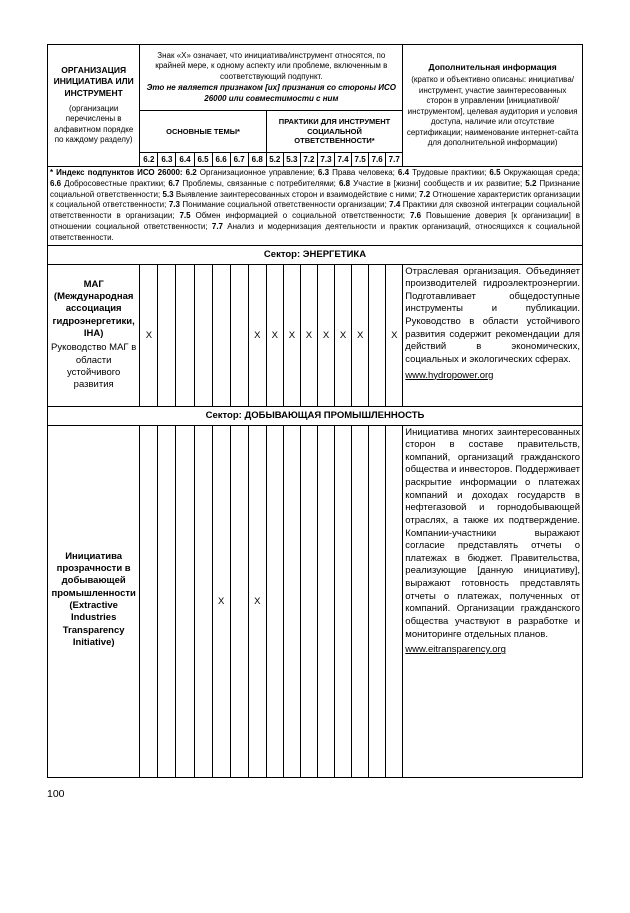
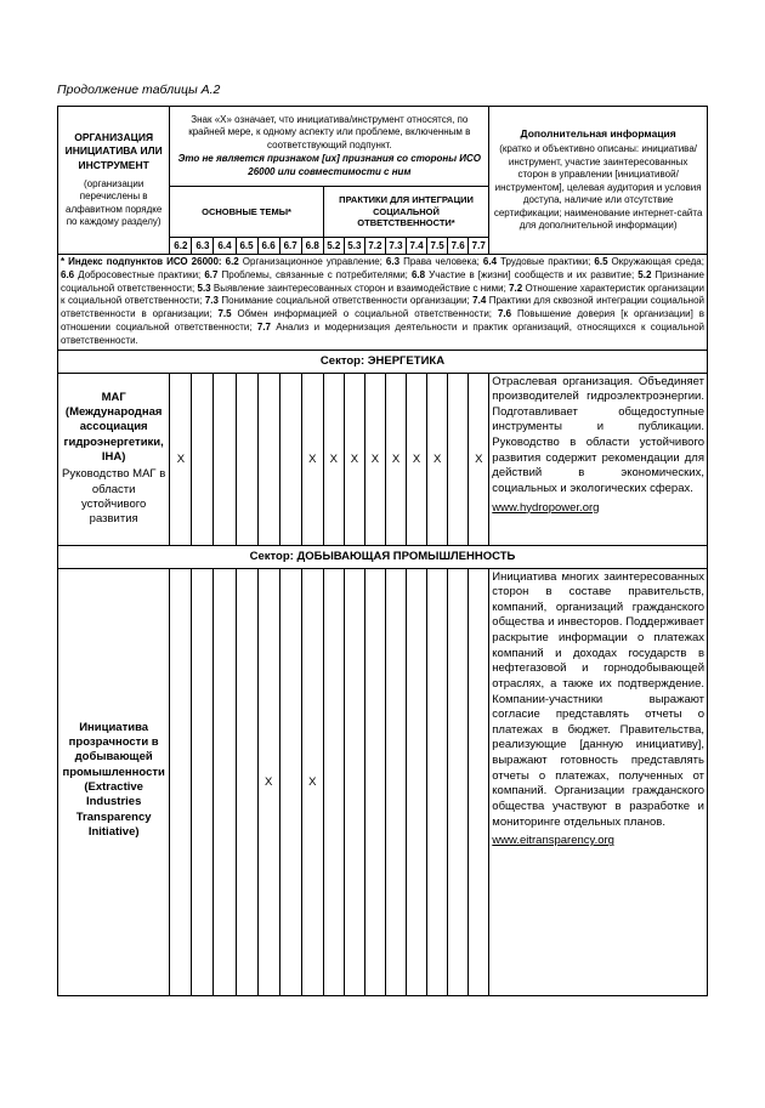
+ Продолжение таблицы А.2
  ОРГАНИЗАЦИЯ ИНИЦИАТИВА ИЛИ ИНСТРУМЕНТ (организации перечислены в алфавитном порядке по каждому разделу)	Знак «Х» означает, что инициатива/инструмент относятся, по крайней мере, к одному аспекту или проблеме, включенным в соответствующий подпункт. Это не является признаком [их] признания со стороны ИСО 26000 или совместимости с ним	Дополнительная информация (кратко и объективно описаны: инициатива/инструмент, участие заинтересованных сторон в управлении [инициативой/инструментом], целевая аудитория и условия доступа, наличие или отсутствие сертификации; наименование интернет-сайта для дополнительной информации)
- ОСНОВНЫЕ ТЕМЫ*	ПРАКТИКИ ДЛЯ ИНСТРУМЕНТ СОЦИАЛЬНОЙ ОТВЕТСТВЕННОСТИ*
+ ОСНОВНЫЕ ТЕМЫ*	ПРАКТИКИ ДЛЯ ИНТЕГРАЦИИ СОЦИАЛЬНОЙ ОТВЕТСТВЕННОСТИ*
  6.2	6.3	6.4	6.5	6.6	6.7	6.8	5.2	5.3	7.2	7.3	7.4	7.5	7.6	7.7
  * Индекс подпунктов ИСО 26000: 6.2 Организационное управление; 6.3 Права человека; 6.4 Трудовые практики; 6.5 Окружающая среда; 6.6 Добросовестные практики; 6.7 Проблемы, связанные с потребителями; 6.8 Участие в [жизни] сообществ и их развитие; 5.2 Признание социальной ответственности; 5.3 Выявление заинтересованных сторон и взаимодействие с ними; 7.2 Отношение характеристик организации к социальной ответственности; 7.3 Понимание социальной ответственности организации; 7.4 Практики для сквозной интеграции социальной ответственности в организации; 7.5 Обмен информацией о социальной ответственности; 7.6 Повышение доверия [к организации] в отношении социальной ответственности; 7.7 Анализ и модернизация деятельности и практик организаций, относящихся к социальной ответственности.
  Сектор: ЭНЕРГЕТИКА
  МАГ (Международная ассоциация гидроэнергетики, IHA) Руководство МАГ в области устойчивого развития	Х						Х	Х	Х	Х	Х	Х	Х		Х	Отраслевая организация. Объединяет производителей гидроэлектроэнергии. Подготавливает общедоступные инструменты и публикации. Руководство в области устойчивого развития содержит рекомендации для действий в экономических, социальных и экологических сферах. www.hydropower.org
  Сектор: ДОБЫВАЮЩАЯ ПРОМЫШЛЕННОСТЬ
  Инициатива прозрачности в добывающей промышленности (Extractive Industries Transparency Initiative)					Х		Х									Инициатива многих заинтересованных сторон в составе правительств, компаний, организаций гражданского общества и инвесторов. Поддерживает раскрытие информации о платежах компаний и доходах государств в нефтегазовой и горнодобывающей отраслях, а также их подтверждение. Компании-участники выражают согласие представлять отчеты о платежах в бюджет. Правительства, реализующие [данную инициативу], выражают готовность представлять отчеты о платежах, полученных от компаний. Организации гражданского общества участвуют в разработке и мониторинге отдельных планов. www.eitransparency.org
- 100
